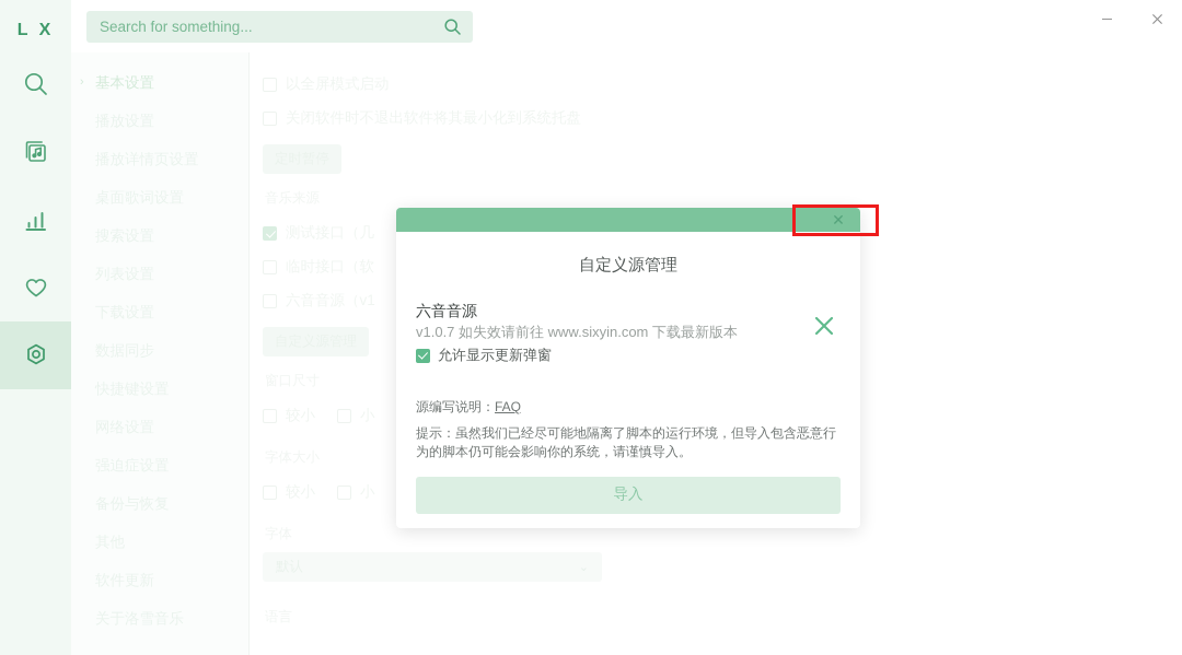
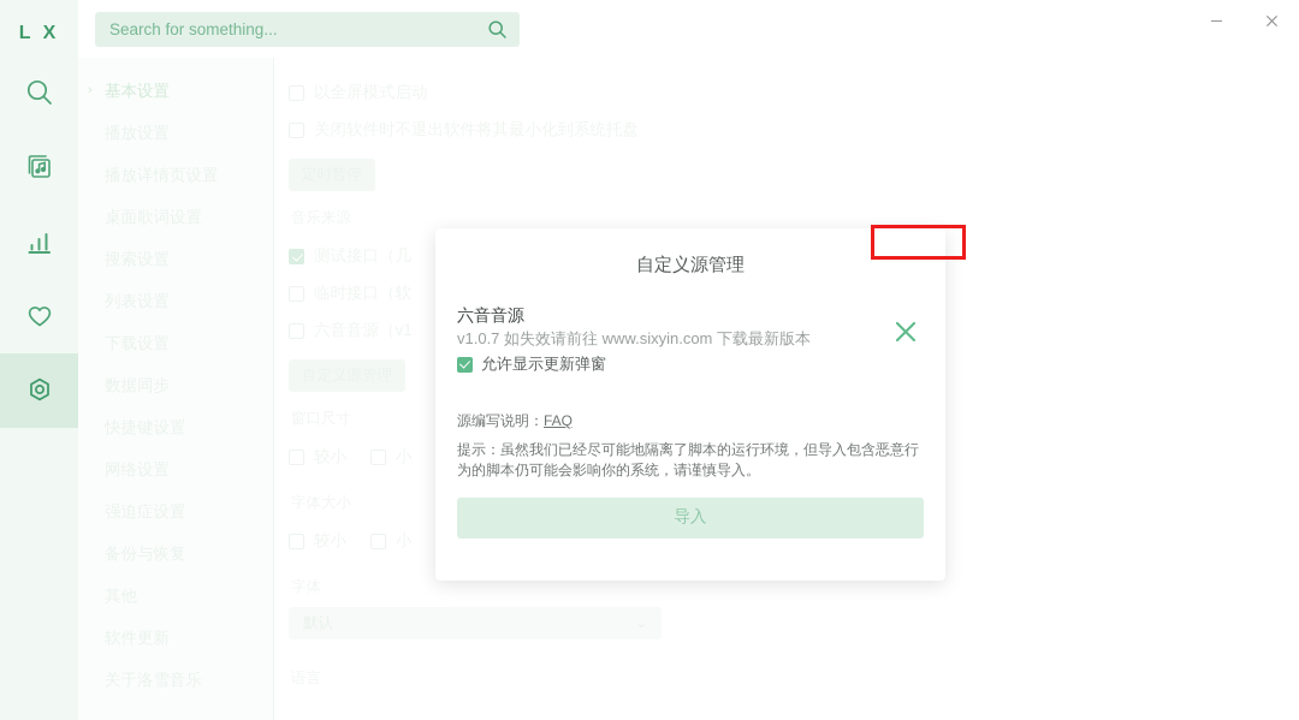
  L X
  Search for something...
  ›
  基本设置
- ✕
  自定义源管理
  六音音源
  v1.0.7 如失效请前往 www.sixyin.com 下载最新版本
  允许显示更新弹窗
  源编写说明：FAQ
  提示：虽然我们已经尽可能地隔离了脚本的运行环境，但导入包含恶意行为的脚本仍可能会影响你的系统，请谨慎导入。
  导入
